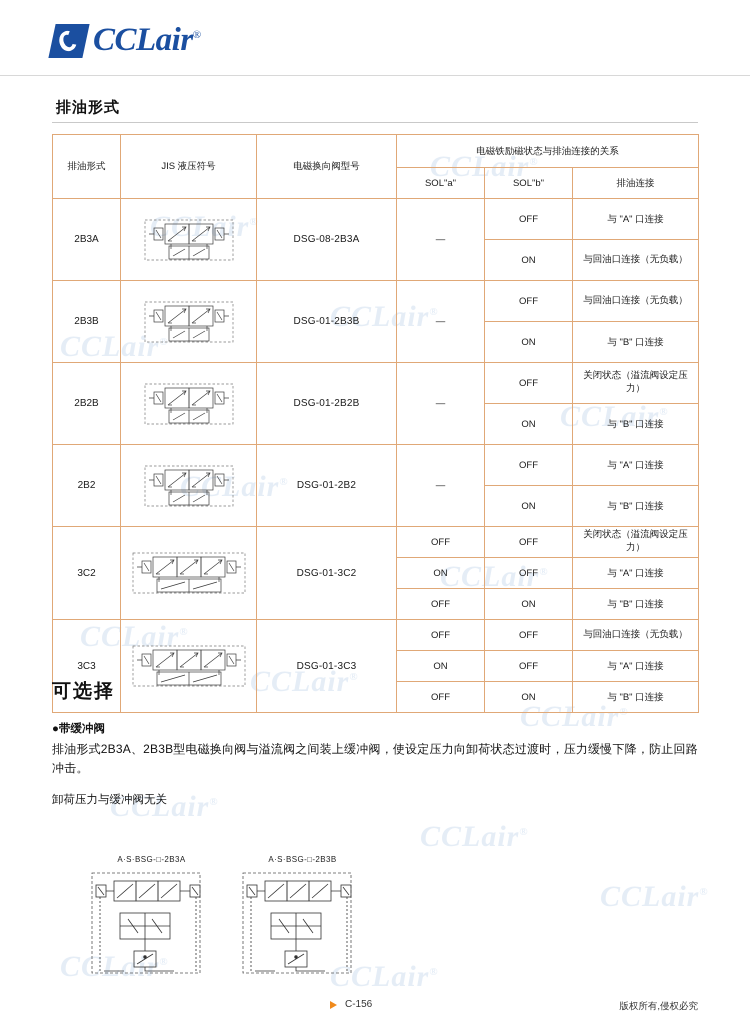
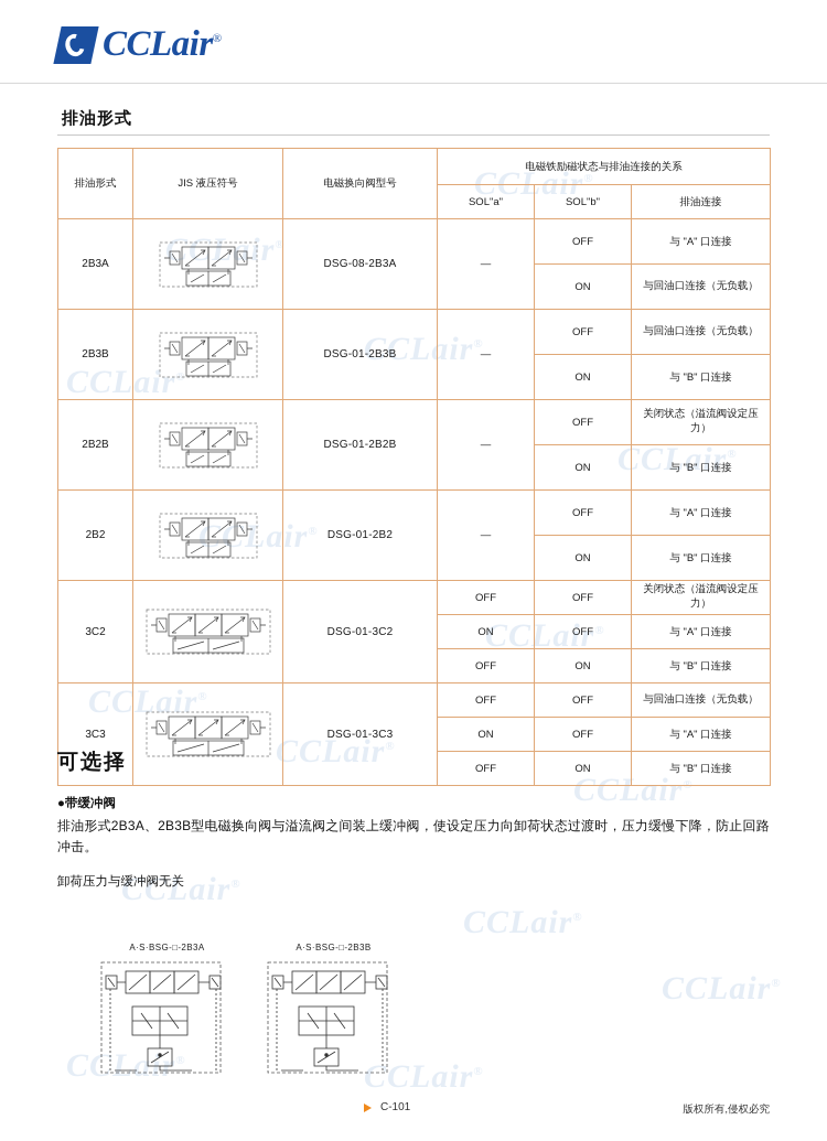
  CLair®
  CCLair®
  CCLair®
  CCLair
  CCLair
  CCLair
  CCLair
  CCLair
  CCLair
  CCLair®
  CCLair
  CCLair
  CCLair
  CCLair
  CCLair
  CCLair®
  排油形式
  排油形式	JIS 液压符号	电磁换向阀型号	电磁铁励磁状态与排油连接的关系
  SOL"a"	SOL"b"	排油连接
  2B3A		DSG-08-2B3A	—	OFF	与 "A" 口连接
  ON	与回油口连接（无负载）
  2B3B		DSG-01-2B3B	—	OFF	与回油口连接（无负载）
  ON	与 "B" 口连接
  2B2B		DSG-01-2B2B	—	OFF	关闭状态（溢流阀设定压力）
  ON	与 "B" 口连接
  2B2		DSG-01-2B2	—	OFF	与 "A" 口连接
  ON	与 "B" 口连接
  3C2		DSG-01-3C2	OFF	OFF	关闭状态（溢流阀设定压力）
  ON	OFF	与 "A" 口连接
  OFF	ON	与 "B" 口连接
  3C3		DSG-01-3C3	OFF	OFF	与回油口连接（无负载）
  ON	OFF	与 "A" 口连接
  OFF	ON	与 "B" 口连接
  可选择
  ●带缓冲阀
  排油形式2B3A、2B3B型电磁换向阀与溢流阀之间装上缓冲阀，使设定压力向卸荷状态过渡时，压力缓慢下降，防止回路冲击。
  卸荷压力与缓冲阀无关
  A·S·BSG-□-2B3A
  A·S·BSG-□-2B3B
- C-156
+ C-101
  版权所有,侵权必究
